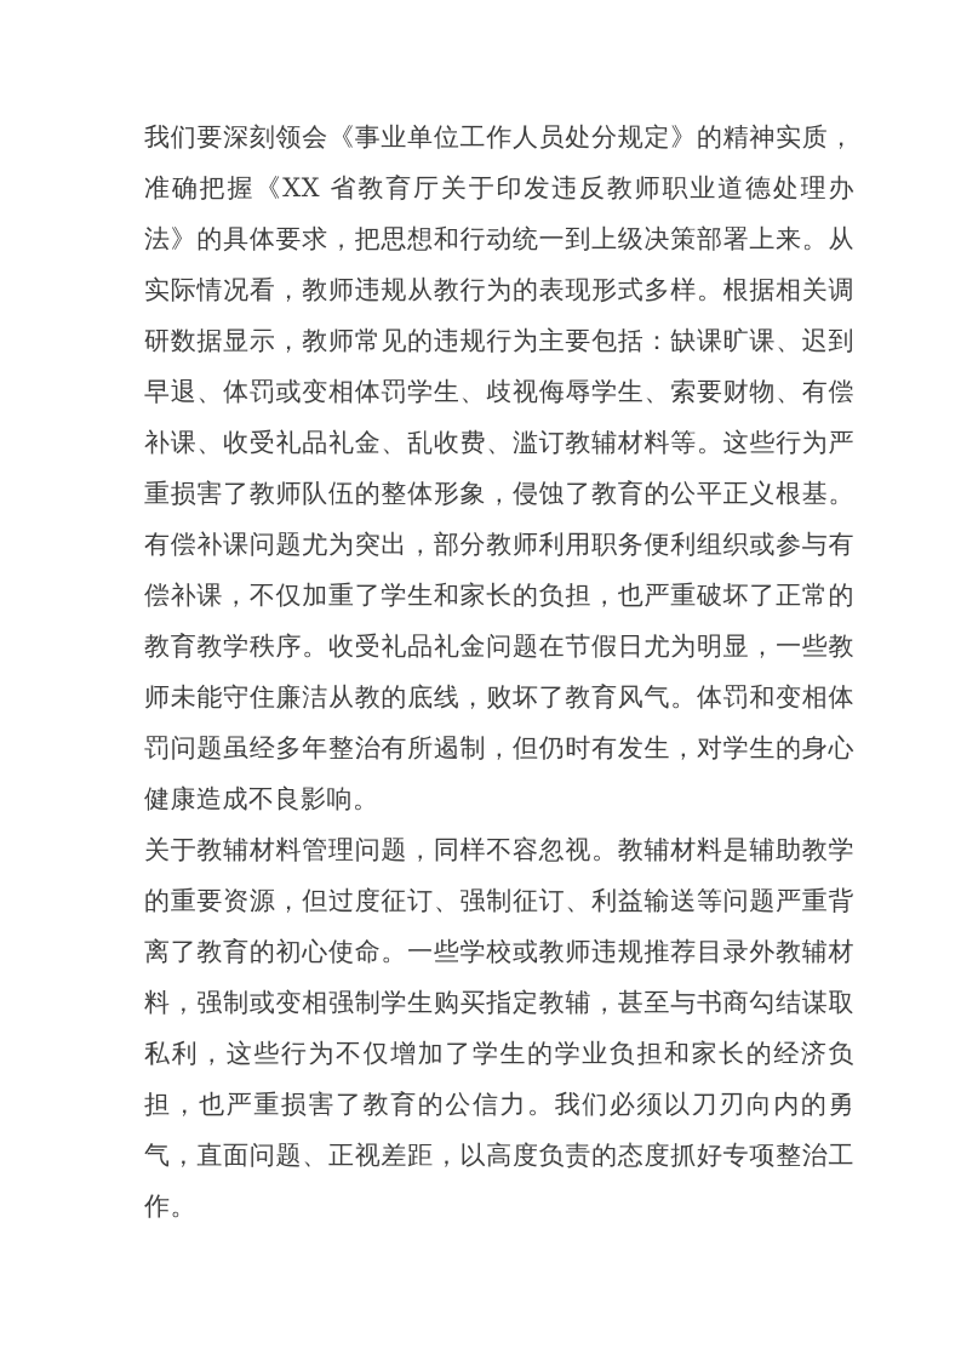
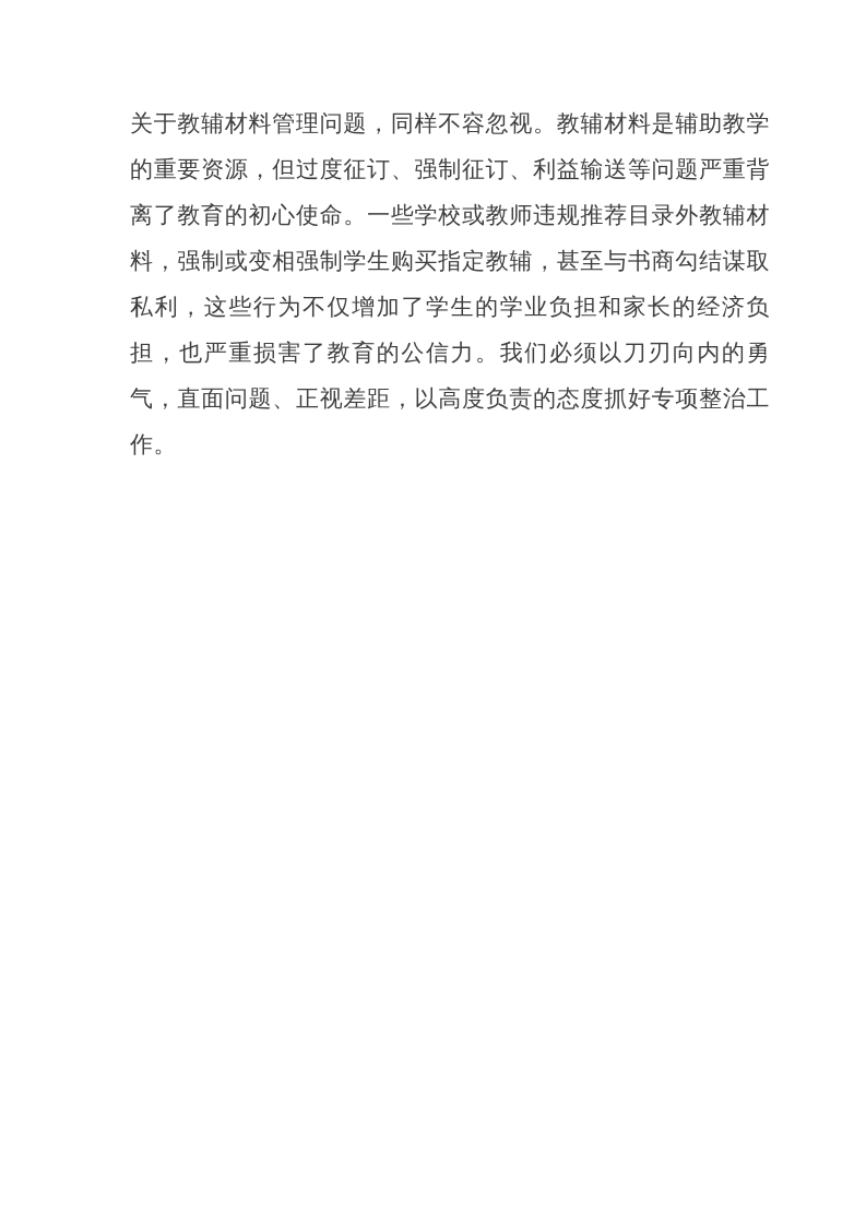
- 我们要深刻领会《事业单位工作人员处分规定》的精神实质，准确把握《XX 省教育厅关于印发违反教师职业道德处理办法》的具体要求，把思想和行动统一到上级决策部署上来。从实际情况看，教师违规从教行为的表现形式多样。根据相关调研数据显示，教师常见的违规行为主要包括：缺课旷课、迟到早退、体罚或变相体罚学生、歧视侮辱学生、索要财物、有偿补课、收受礼品礼金、乱收费、滥订教辅材料等。这些行为严重损害了教师队伍的整体形象，侵蚀了教育的公平正义根基。有偿补课问题尤为突出，部分教师利用职务便利组织或参与有偿补课，不仅加重了学生和家长的负担，也严重破坏了正常的教育教学秩序。收受礼品礼金问题在节假日尤为明显，一些教师未能守住廉洁从教的底线，败坏了教育风气。体罚和变相体罚问题虽经多年整治有所遏制，但仍时有发生，对学生的身心健康造成不良影响。
  关于教辅材料管理问题，同样不容忽视。教辅材料是辅助教学的重要资源，但过度征订、强制征订、利益输送等问题严重背离了教育的初心使命。一些学校或教师违规推荐目录外教辅材料，强制或变相强制学生购买指定教辅，甚至与书商勾结谋取私利，这些行为不仅增加了学生的学业负担和家长的经济负担，也严重损害了教育的公信力。我们必须以刀刃向内的勇气，直面问题、正视差距，以高度负责的态度抓好专项整治工作。
